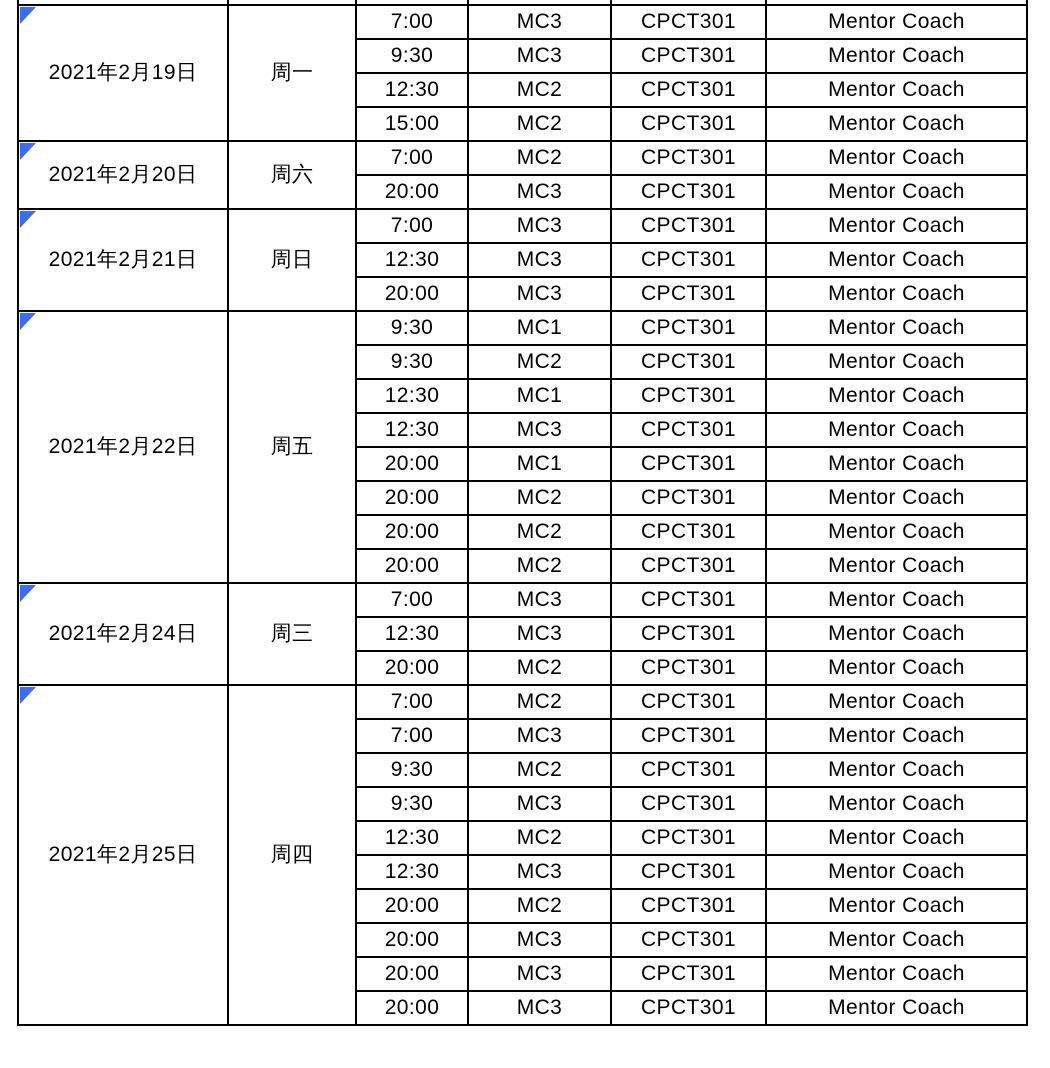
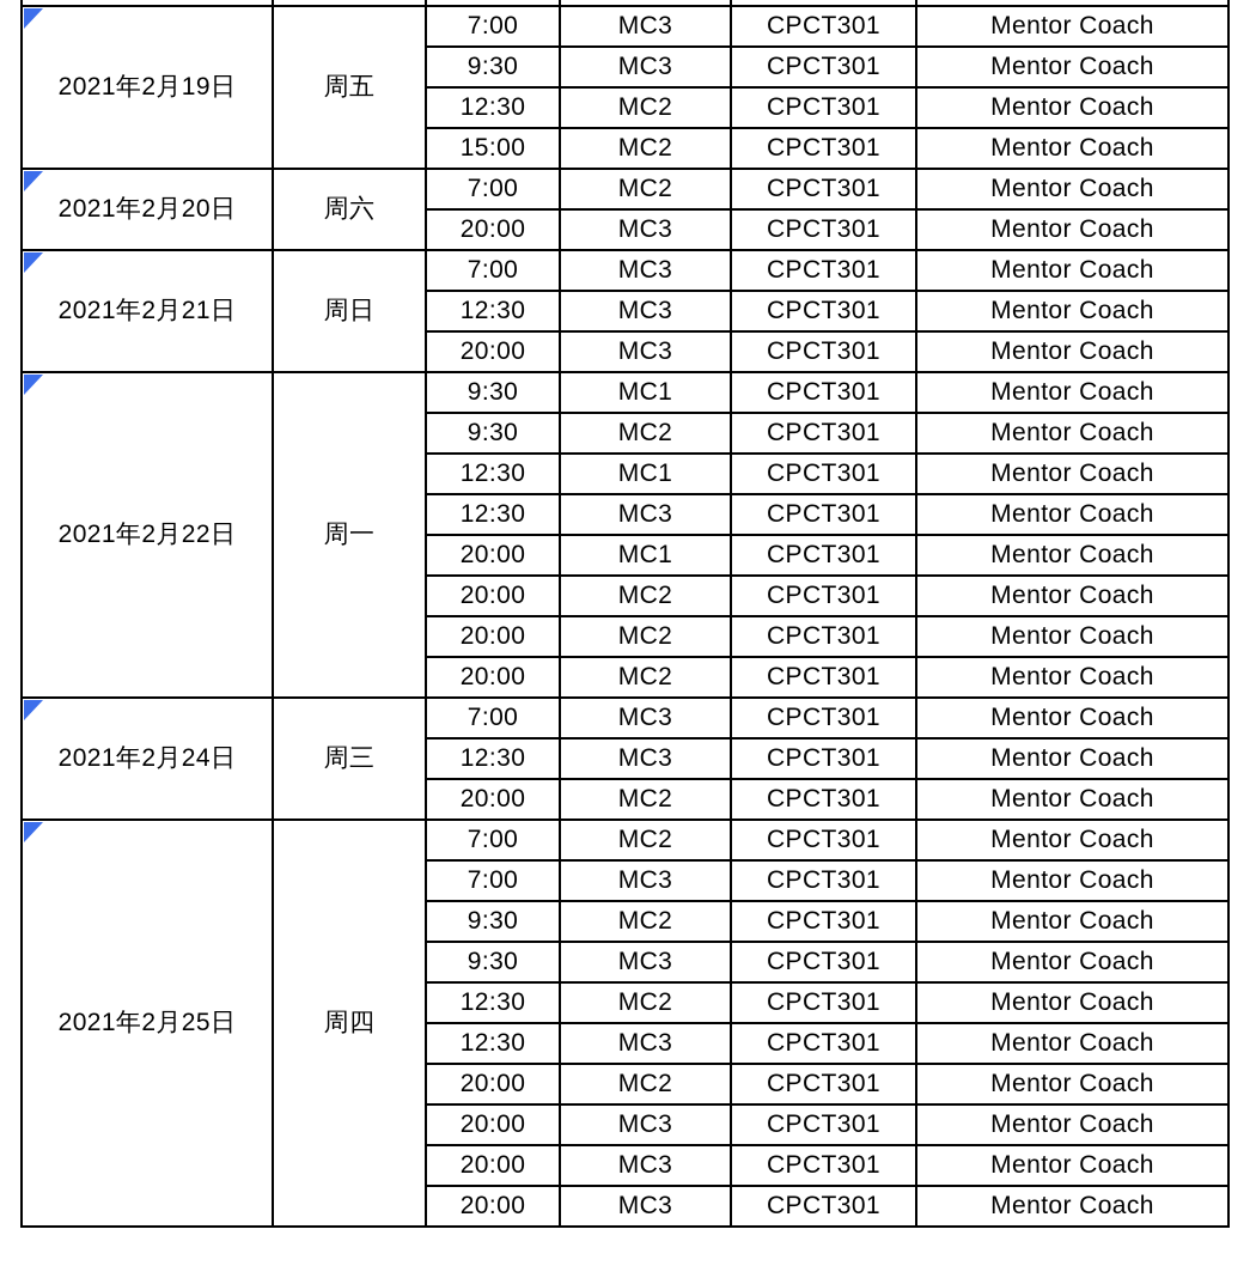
- 2021年2月19日	周一	7:00	MC3	CPCT301	Mentor Coach
+ 2021年2月19日	周五	7:00	MC3	CPCT301	Mentor Coach
  9:30	MC3	CPCT301	Mentor Coach
  12:30	MC2	CPCT301	Mentor Coach
  15:00	MC2	CPCT301	Mentor Coach
  2021年2月20日	周六	7:00	MC2	CPCT301	Mentor Coach
  20:00	MC3	CPCT301	Mentor Coach
  2021年2月21日	周日	7:00	MC3	CPCT301	Mentor Coach
  12:30	MC3	CPCT301	Mentor Coach
  20:00	MC3	CPCT301	Mentor Coach
- 2021年2月22日	周五	9:30	MC1	CPCT301	Mentor Coach
+ 2021年2月22日	周一	9:30	MC1	CPCT301	Mentor Coach
  9:30	MC2	CPCT301	Mentor Coach
  12:30	MC1	CPCT301	Mentor Coach
  12:30	MC3	CPCT301	Mentor Coach
  20:00	MC1	CPCT301	Mentor Coach
  20:00	MC2	CPCT301	Mentor Coach
  20:00	MC2	CPCT301	Mentor Coach
  20:00	MC2	CPCT301	Mentor Coach
  2021年2月24日	周三	7:00	MC3	CPCT301	Mentor Coach
  12:30	MC3	CPCT301	Mentor Coach
  20:00	MC2	CPCT301	Mentor Coach
  2021年2月25日	周四	7:00	MC2	CPCT301	Mentor Coach
  7:00	MC3	CPCT301	Mentor Coach
  9:30	MC2	CPCT301	Mentor Coach
  9:30	MC3	CPCT301	Mentor Coach
  12:30	MC2	CPCT301	Mentor Coach
  12:30	MC3	CPCT301	Mentor Coach
  20:00	MC2	CPCT301	Mentor Coach
  20:00	MC3	CPCT301	Mentor Coach
  20:00	MC3	CPCT301	Mentor Coach
  20:00	MC3	CPCT301	Mentor Coach
